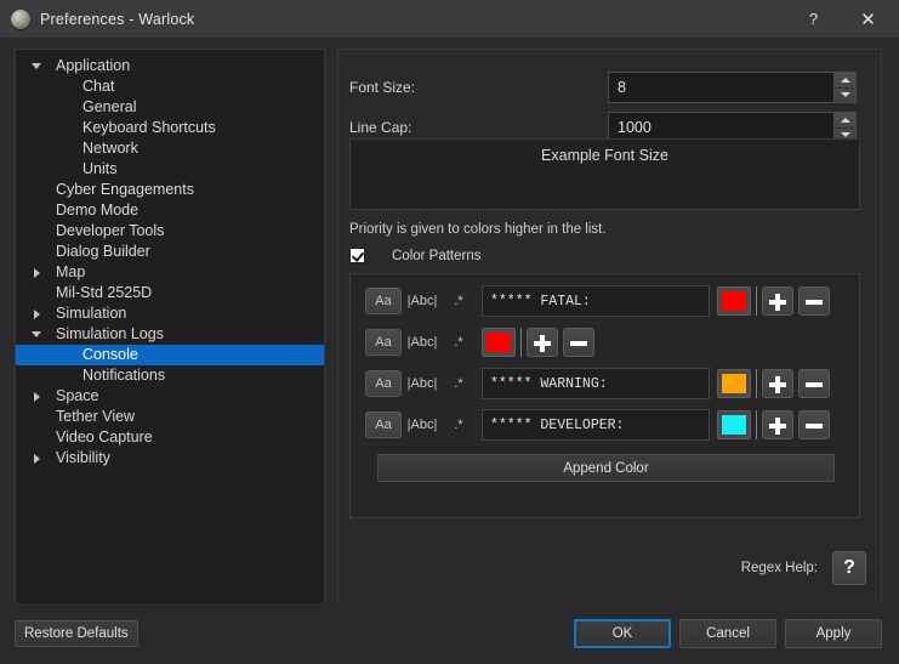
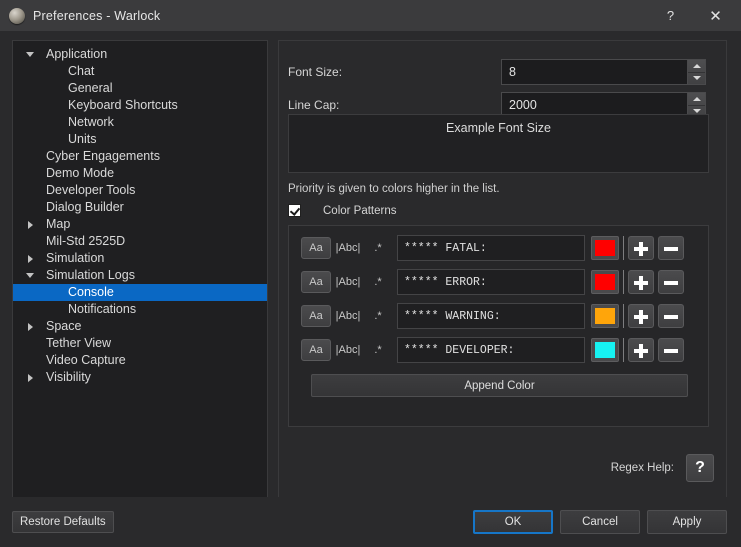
  Preferences - Warlock
  ?
  ✕
  Application
  Chat
  General
  Keyboard Shortcuts
  Network
  Units
  Cyber Engagements
  Demo Mode
  Developer Tools
  Dialog Builder
  Map
  Mil-Std 2525D
  Simulation
  Simulation Logs
  Console
  Notifications
  Space
  Tether View
  Video Capture
  Visibility
  Font Size:
  8
  Line Cap:
- 1000
+ 2000
  Example Font Size
  Priority is given to colors higher in the list.
  Color Patterns
  Aa
  |Abc|
  .*
  ***** DEVELOPER:
  Aa
  |Abc|
  .*
  ***** WARNING:
  Aa
  |Abc|
  .*
+ ***** ERROR:
  Aa
  |Abc|
  .*
  ***** FATAL:
  Append Color
  Regex Help:
  ?
  Restore Defaults
  OK
  Cancel
  Apply
